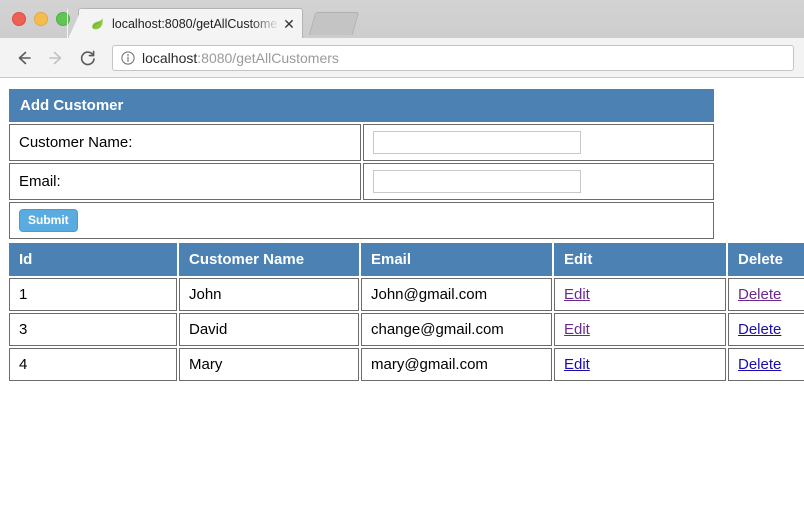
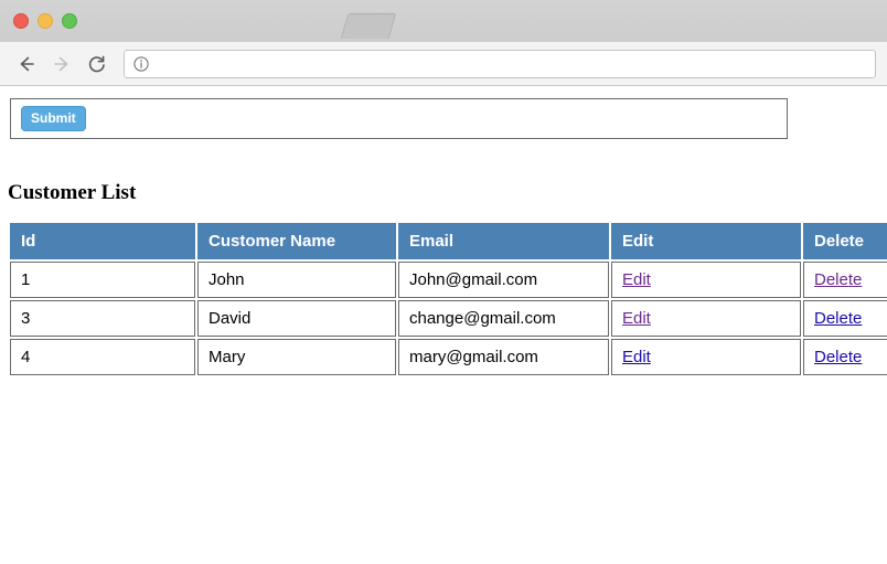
- localhost:8080/getAllCustome
- ✕
- localhost:8080/getAllCustomers
- Add Customer
- Customer Name:
- Email:
  Submit
+ Customer List
  Id	Customer Name	Email	Edit	Delete
  1	John	John@gmail.com	Edit	Delete
  3	David	change@gmail.com	Edit	Delete
  4	Mary	mary@gmail.com	Edit	Delete
